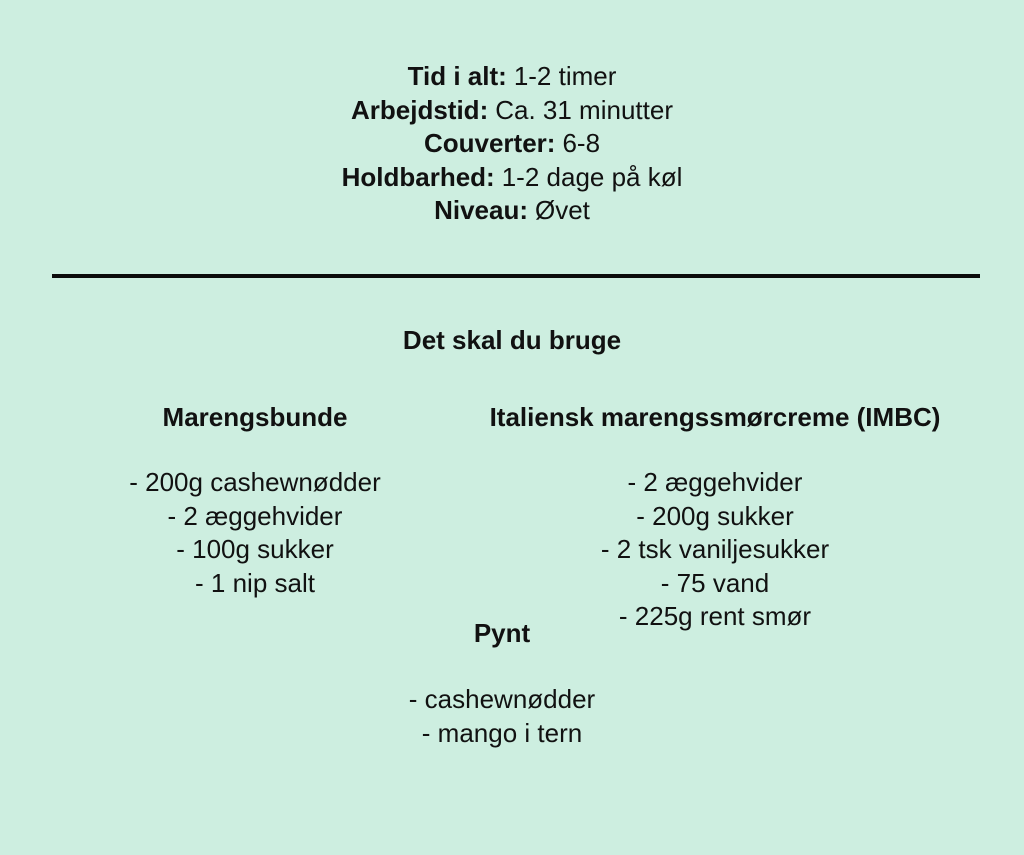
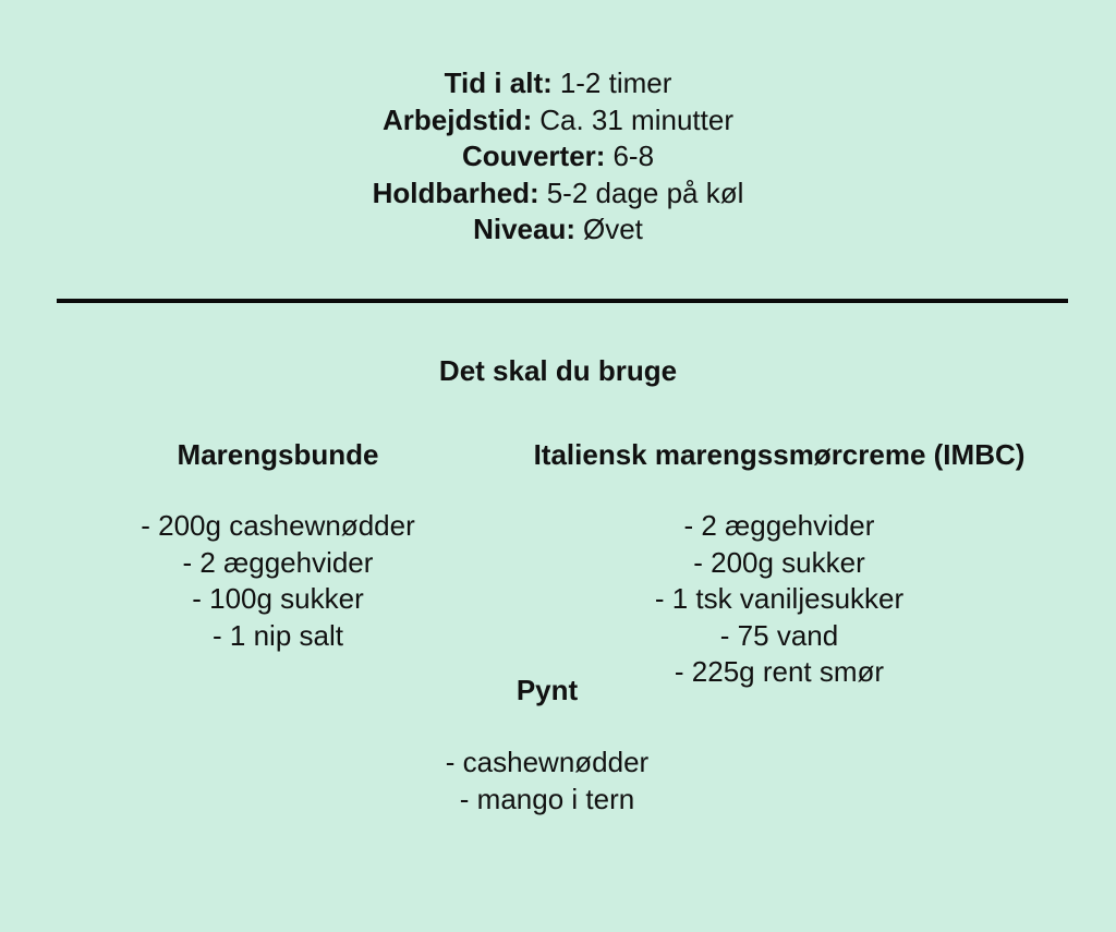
  Tid i alt: 1-2 timer
  Arbejdstid: Ca. 31 minutter
  Couverter: 6-8
- Holdbarhed: 1-2 dage på køl
+ Holdbarhed: 5-2 dage på køl
  Niveau: Øvet
  Det skal du bruge
  Marengsbunde
  - 200g cashewnødder
  - 2 æggehvider
  - 100g sukker
  - 1 nip salt
  Italiensk marengssmørcreme (IMBC)
  - 2 æggehvider
  - 200g sukker
- - 2 tsk vaniljesukker
+ - 1 tsk vaniljesukker
  - 75 vand
  - 225g rent smør
  Pynt
  - cashewnødder
  - mango i tern
